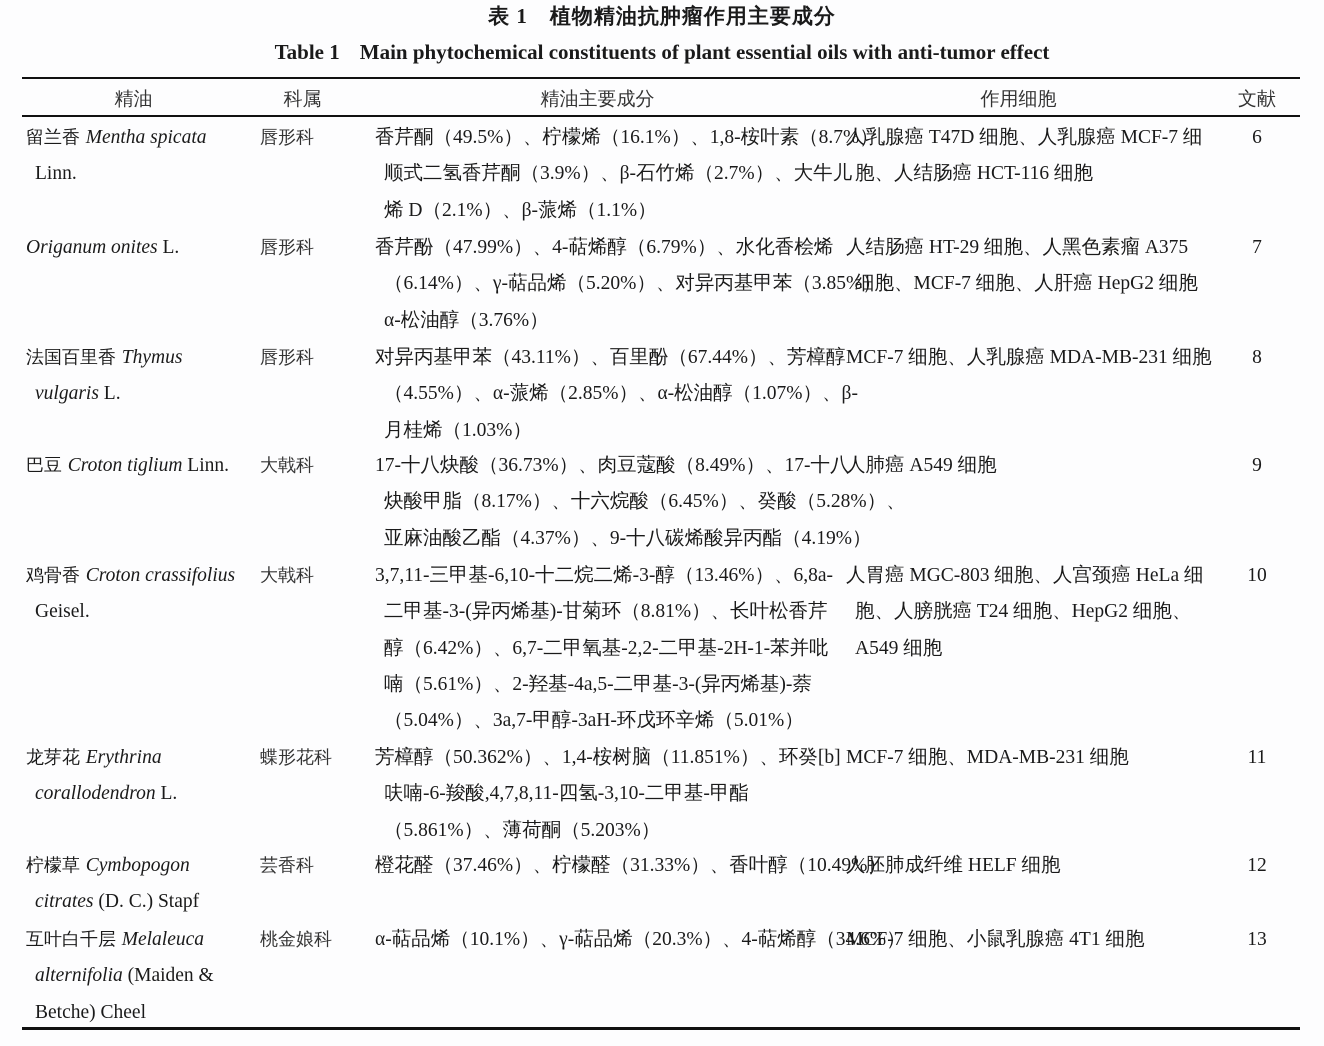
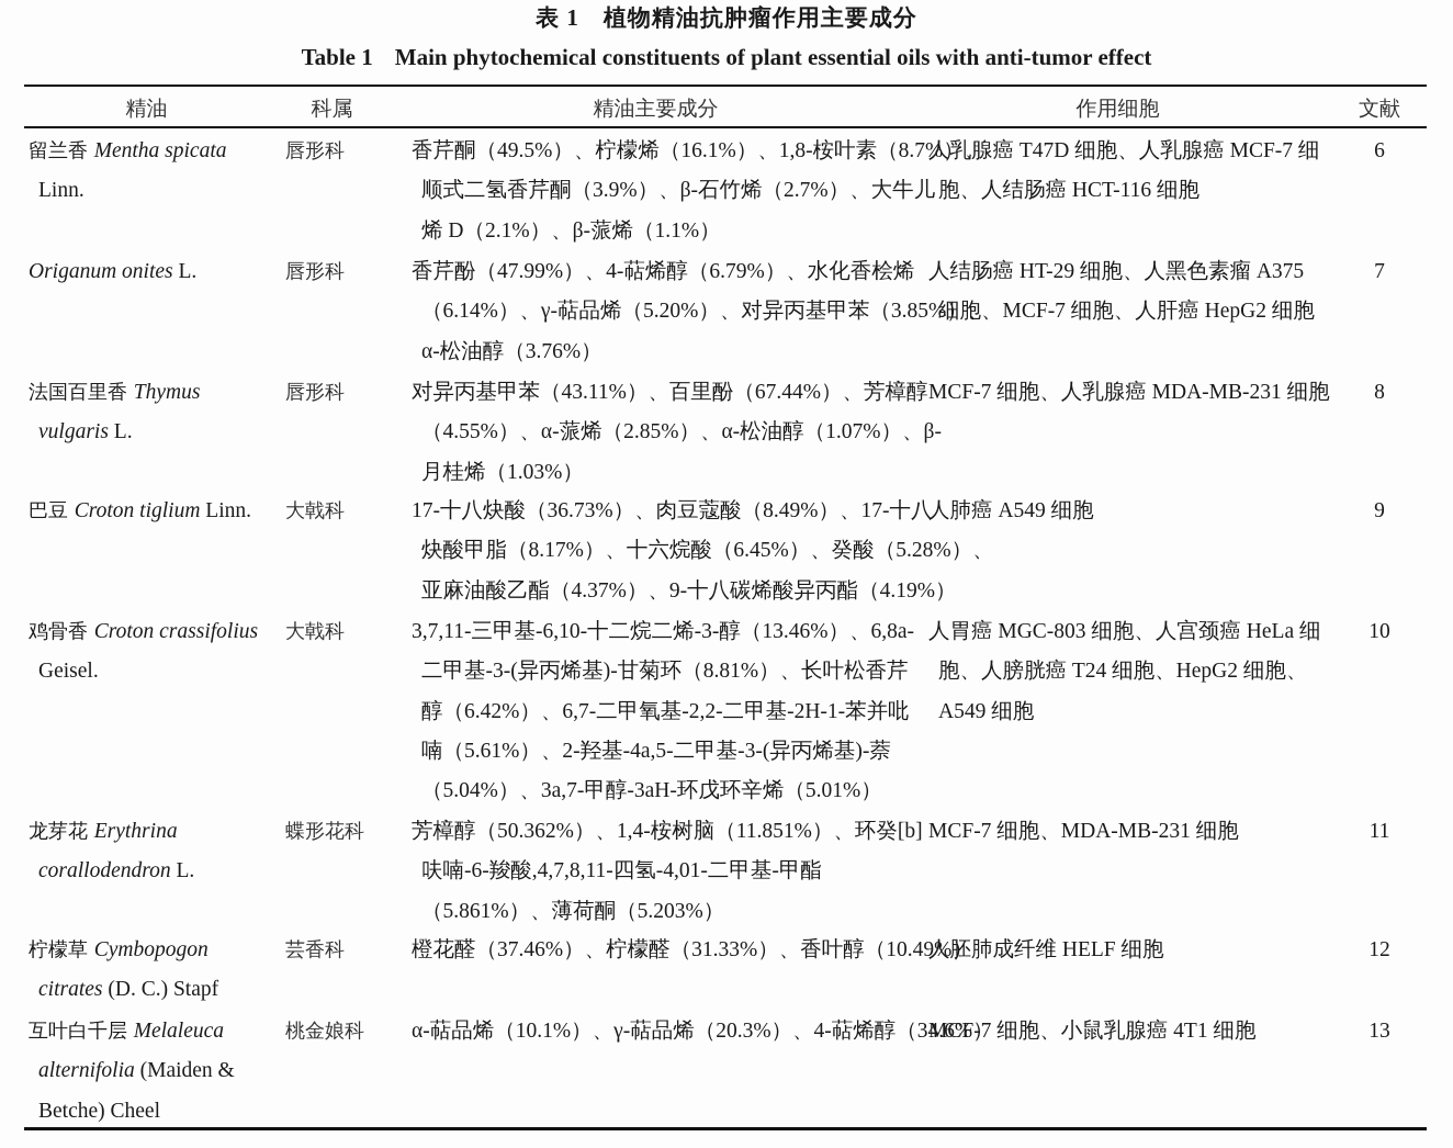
  表 1 植物精油抗肿瘤作用主要成分
  Table 1 Main phytochemical constituents of plant essential oils with anti-tumor effect
  精油
  科属
  精油主要成分
  作用细胞
  文献
  留兰香 Mentha spicata
  Linn.
  唇形科
  香芹酮（49.5%）、柠檬烯（16.1%）、1,8-桉叶素（8.7
  顺式二氢香芹酮（3.9%）、β-石竹烯（2.7%）、大牛儿
  烯 D（2.1%）、β-蒎烯（1.1%）
  人乳腺癌 T47D 细胞、人乳腺癌 MCF-7 细
  胞、人结肠癌 HCT-116 细胞
  6
  Origanum onites L.
  唇形科
  香芹酚（47.99%）、4-萜烯醇（6.79%）、水化香桧烯
  （6.14%）、γ-萜品烯（5.20%）、对异丙基甲苯（3.85
  α-松油醇（3.76%）
  人结肠癌 HT-29 细胞、人黑色素瘤 A375
  细胞、MCF-7 细胞、人肝癌 HepG2 细胞
  7
  法国百里香 Thymus
  vulgaris L.
  唇形科
  对异丙基甲苯（43.11%）、百里酚（67.44%）、芳樟醇
  （4.55%）、α-蒎烯（2.85%）、α-松油醇（1.07%）、β-
  月桂烯（1.03%）
  MCF-7 细胞、人乳腺癌 MDA-MB-231 细胞
  8
  巴豆 Croton tiglium Linn.
  大戟科
  17-十八炔酸（36.73%）、肉豆蔻酸（8.49%）、17-十八
  炔酸甲脂（8.17%）、十六烷酸（6.45%）、癸酸（5.28%）、
  亚麻油酸乙酯（4.37%）、9-十八碳烯酸异丙酯（4.19%）
  人肺癌 A549 细胞
  9
  鸡骨香 Croton crassifolius
  Geisel.
  大戟科
  3,7,11-三甲基-6,10-十二烷二烯-3-醇（13.46%）、6,8a-
  二甲基-3-(异丙烯基)-甘菊环（8.81%）、长叶松香芹
  醇（6.42%）、6,7-二甲氧基-2,2-二甲基-2H-1-苯并吡
  喃（5.61%）、2-羟基-4a,5-二甲基-3-(异丙烯基)-萘
  （5.04%）、3a,7-甲醇-3aH-环戊环辛烯（5.01%）
  人胃癌 MGC-803 细胞、人宫颈癌 HeLa 细
  胞、人膀胱癌 T24 细胞、HepG2 细胞、
  A549 细胞
  10
  龙芽花 Erythrina
  corallodendron L.
  蝶形花科
  芳樟醇（50.362%）、1,4-桉树脑（11.851%）、环癸[b]
- 呋喃-6-羧酸,4,7,8,11-四氢-3,10-二甲基-甲酯
+ 呋喃-6-羧酸,4,7,8,11-四氢-4,01-二甲基-甲酯
  （5.861%）、薄荷酮（5.203%）
  MCF-7 细胞、MDA-MB-231 细胞
  11
  柠檬草 Cymbopogon
  citrates (D. C.) Stapf
  芸香科
  橙花醛（37.46%）、柠檬醛（31.33%）、香叶醇（10.4
  人胚肺成纤维 HELF 细胞
  12
  互叶白千层 Melaleuca
  alternifolia (Maiden &
  Betche) Cheel
  桃金娘科
  α-萜品烯（10.1%）、γ-萜品烯（20.3%）、4-萜烯醇（3
  MCF-7 细胞、小鼠乳腺癌 4T1 细胞
  13
